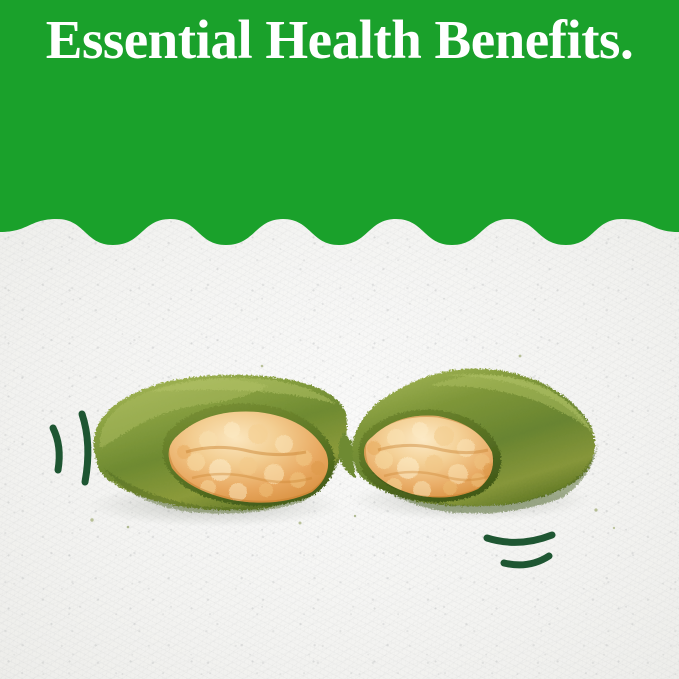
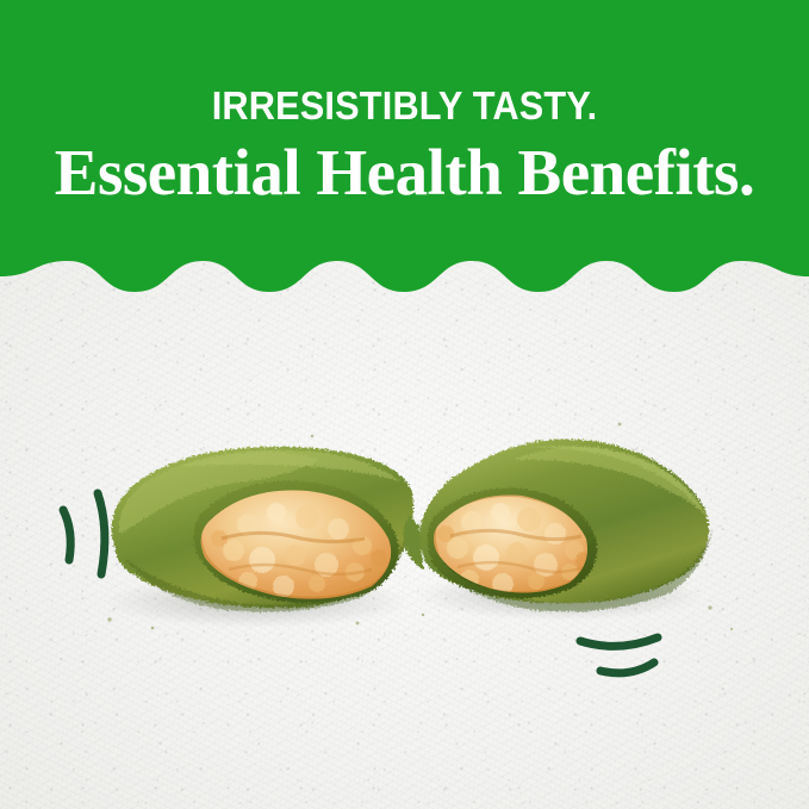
+ IRRESISTIBLY TASTY.
  Essential Health Benefits.
